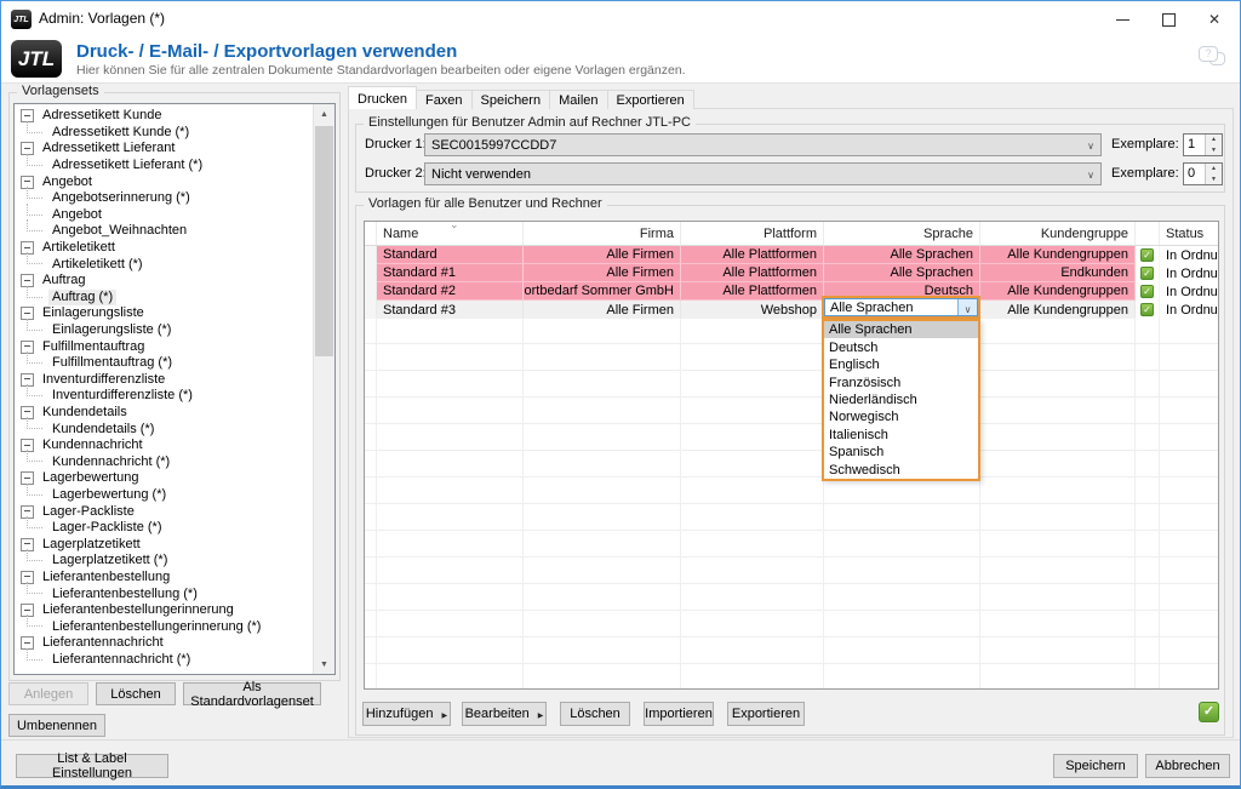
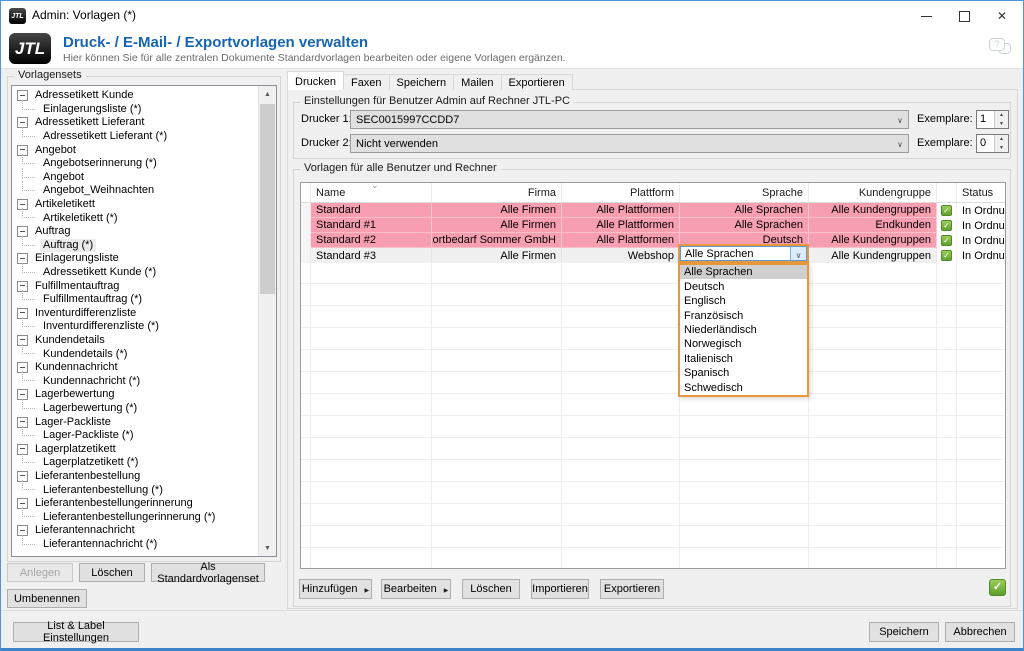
  Admin: Vorlagen (*)
  JTL
- Druck- / E-Mail- / Exportvorlagen verwenden
+ Druck- / E-Mail- / Exportvorlagen verwalten
  Hier können Sie für alle zentralen Dokumente Standardvorlagen bearbeiten oder eigene Vorlagen ergänzen.
  Vorlagensets
  Adressetikett Kunde
- Adressetikett Kunde (*)
+ Einlagerungsliste (*)
  Adressetikett Lieferant
  Adressetikett Lieferant (*)
  Angebot
  Angebotserinnerung (*)
  Angebot
  Angebot_Weihnachten
  Artikeletikett
  Artikeletikett (*)
  Auftrag
  Auftrag (*)
  Einlagerungsliste
- Einlagerungsliste (*)
+ Adressetikett Kunde (*)
  Fulfillmentauftrag
  Fulfillmentauftrag (*)
  Inventurdifferenzliste
  Inventurdifferenzliste (*)
  Kundendetails
  Kundendetails (*)
  Kundennachricht
  Kundennachricht (*)
  Lagerbewertung
  Lagerbewertung (*)
  Lager-Packliste
  Lager-Packliste (*)
  Lagerplatzetikett
  Lagerplatzetikett (*)
  Lieferantenbestellung
  Lieferantenbestellung (*)
  Lieferantenbestellungerinnerung
  Lieferantenbestellungerinnerung (*)
  Lieferantennachricht
  Lieferantennachricht (*)
  Anlegen
  Löschen
  Als Standardvorlagenset
  Umbenennen
  Drucken
  Faxen
  Speichern
  Mailen
  Exportieren
  Einstellungen für Benutzer Admin auf Rechner JTL-PC
  Drucker 1
  SEC0015997CCDD7
  Exemplare:
  1
  Drucker 2
  Nicht verwenden
  Exemplare:
  0
  Vorlagen für alle Benutzer und Rechner
  Name
  Firma
  Plattform
  Sprache
  Kundengruppe
  Status
  Standard
  Alle Firmen
  Alle Plattformen
  Alle Sprachen
  Alle Kundengruppen
  In Ordnu
  Standard #1
  Alle Firmen
  Alle Plattformen
  Alle Sprachen
  Endkunden
  In Ordnu
  Standard #2
  ortbedarf Sommer GmbH
  Alle Plattformen
  Deutsch
  Alle Kundengruppen
  In Ordnu
  Standard #3
  Alle Firmen
  Webshop
  Alle Kundengruppen
  In Ordnu
  Alle Sprachen
  Alle Sprachen
  Deutsch
  Englisch
  Französisch
  Niederländisch
  Norwegisch
  Italienisch
  Spanisch
  Schwedisch
  Hinzufügen
  Bearbeiten
  Löschen
  Importieren
  Exportieren
  List & Label Einstellungen
  Speichern
  Abbrechen
